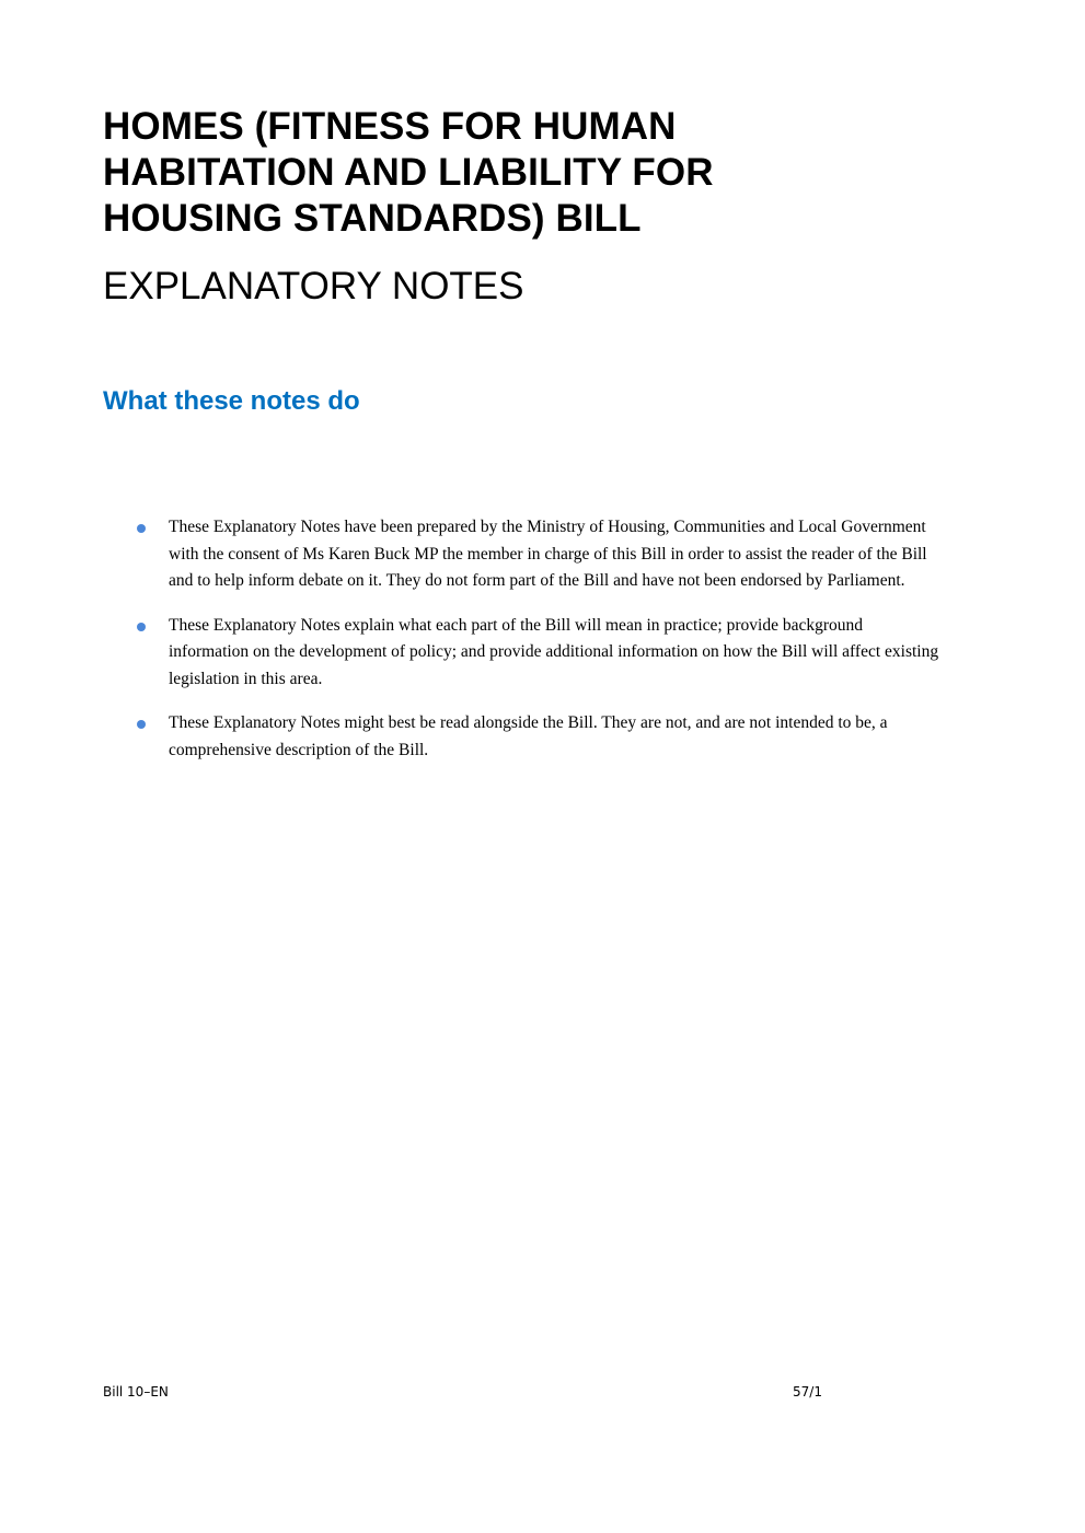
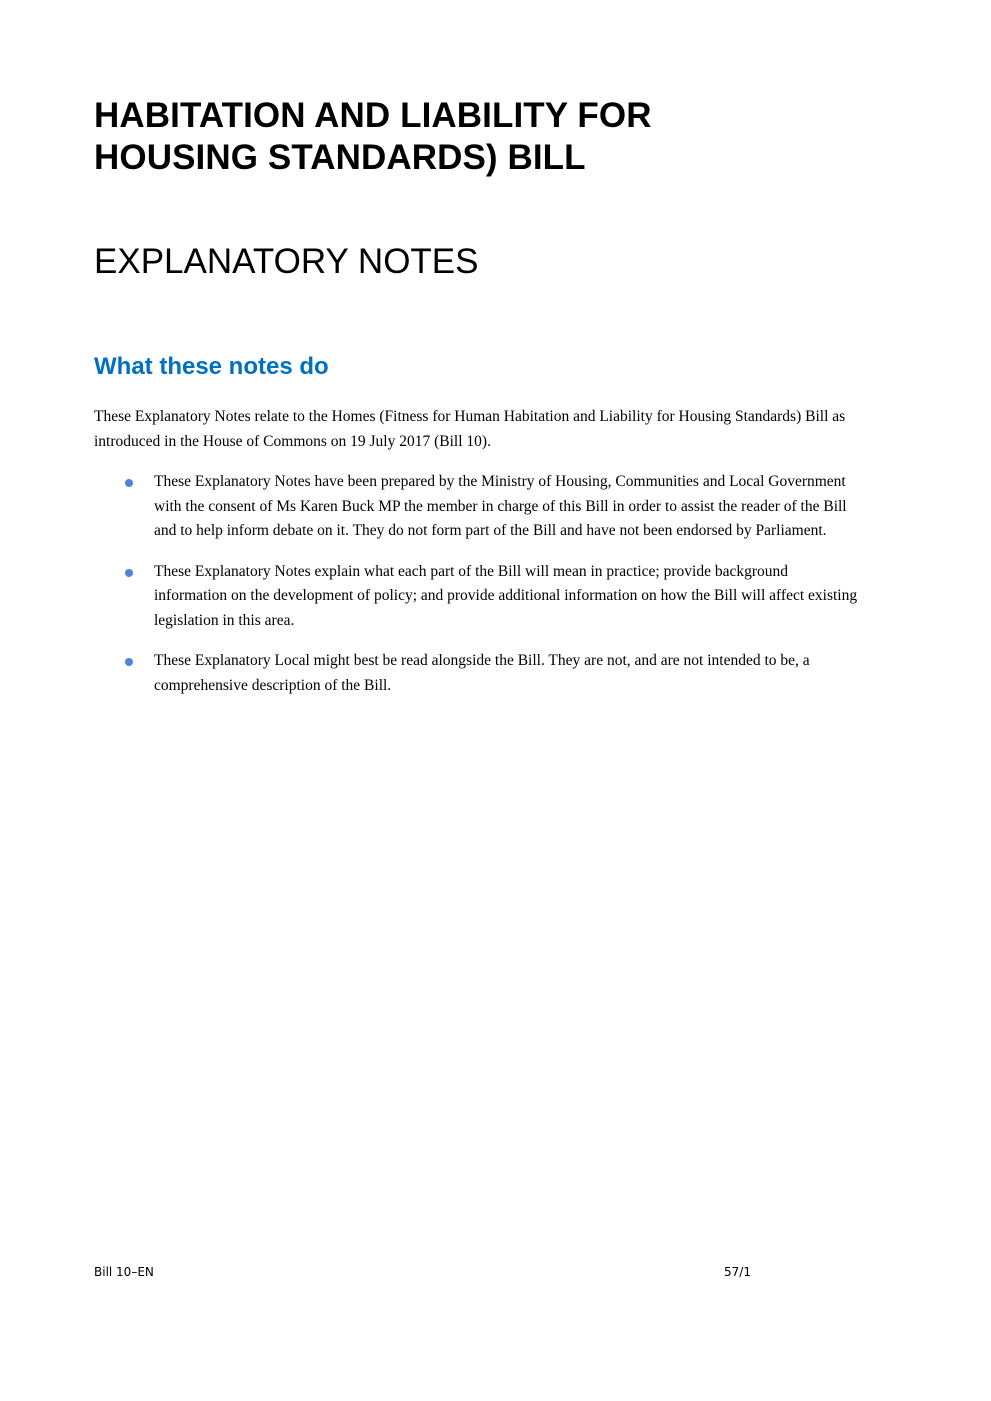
- HOMES (FITNESS FOR HUMAN
  HABITATION AND LIABILITY FOR
  HOUSING STANDARDS) BILL
  EXPLANATORY NOTES
  What these notes do
+ These Explanatory Notes relate to the Homes (Fitness for Human Habitation and Liability for Housing Standards) Bill as introduced in the House of Commons on 19 July 2017 (Bill 10).
  These Explanatory Notes have been prepared by the Ministry of Housing, Communities and Local Government with the consent of Ms Karen Buck MP the member in charge of this Bill in order to assist the reader of the Bill and to help inform debate on it. They do not form part of the Bill and have not been endorsed by Parliament.
  These Explanatory Notes explain what each part of the Bill will mean in practice; provide background information on the development of policy; and provide additional information on how the Bill will affect existing legislation in this area.
- These Explanatory Notes might best be read alongside the Bill. They are not, and are not intended to be, a comprehensive description of the Bill.
+ These Explanatory Local might best be read alongside the Bill. They are not, and are not intended to be, a comprehensive description of the Bill.
  Bill 10–EN
  57/1
